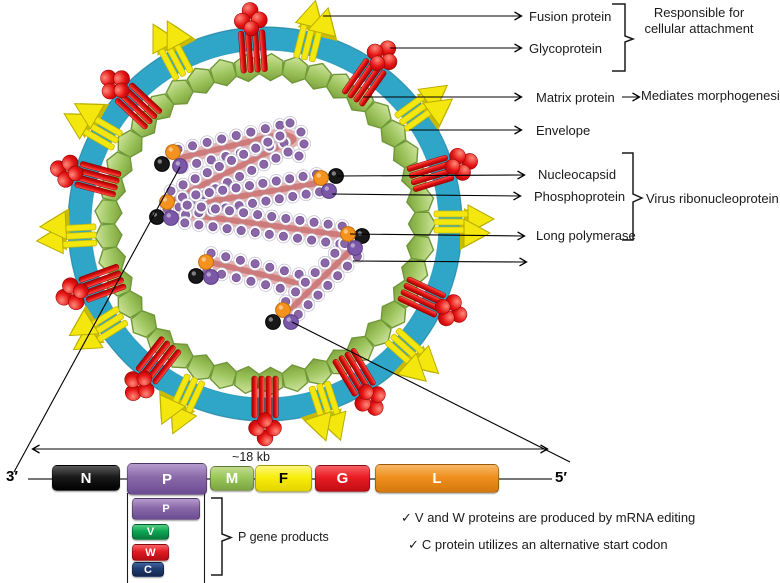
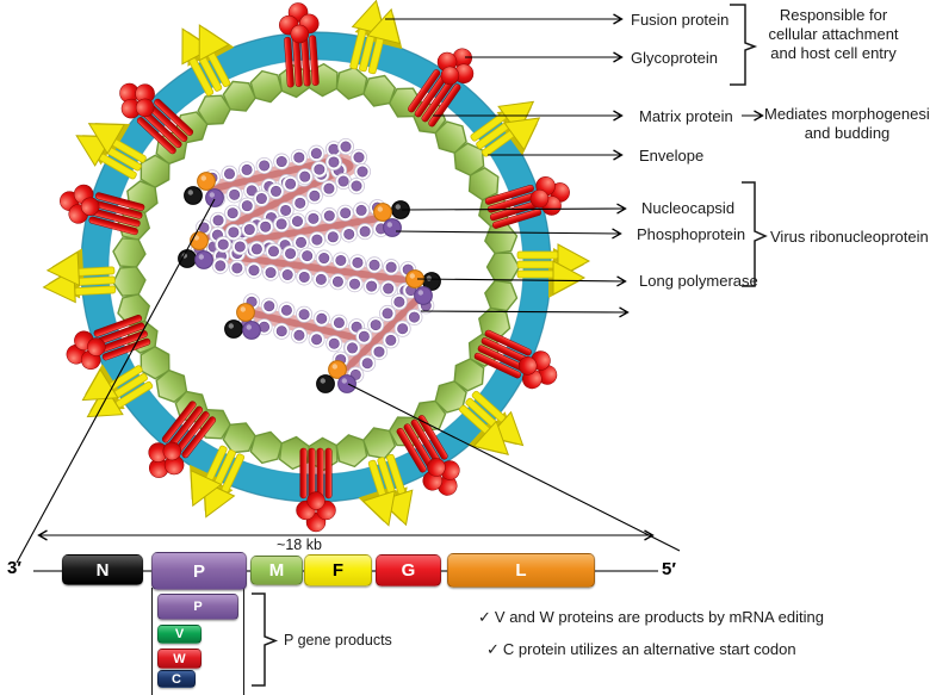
  Fusion protein
  Glycoprotein
  Responsible for
  cellular attachment
+ and host cell entry
  Matrix protein
  Mediates morphogenesi
+ and budding
  Envelope
  Nucleocapsid
  Phosphoprotein
  Virus ribonucleoprotein
  Long polymerase
  ~18 kb
  3′
  5′
  P gene products
- ✓ V and W proteins are produced by mRNA editing
+ ✓ V and W proteins are products by mRNA editing
  ✓ C protein utilizes an alternative start codon
  N
  P
  M
  F
  G
  L
  P
  V
  W
  C
